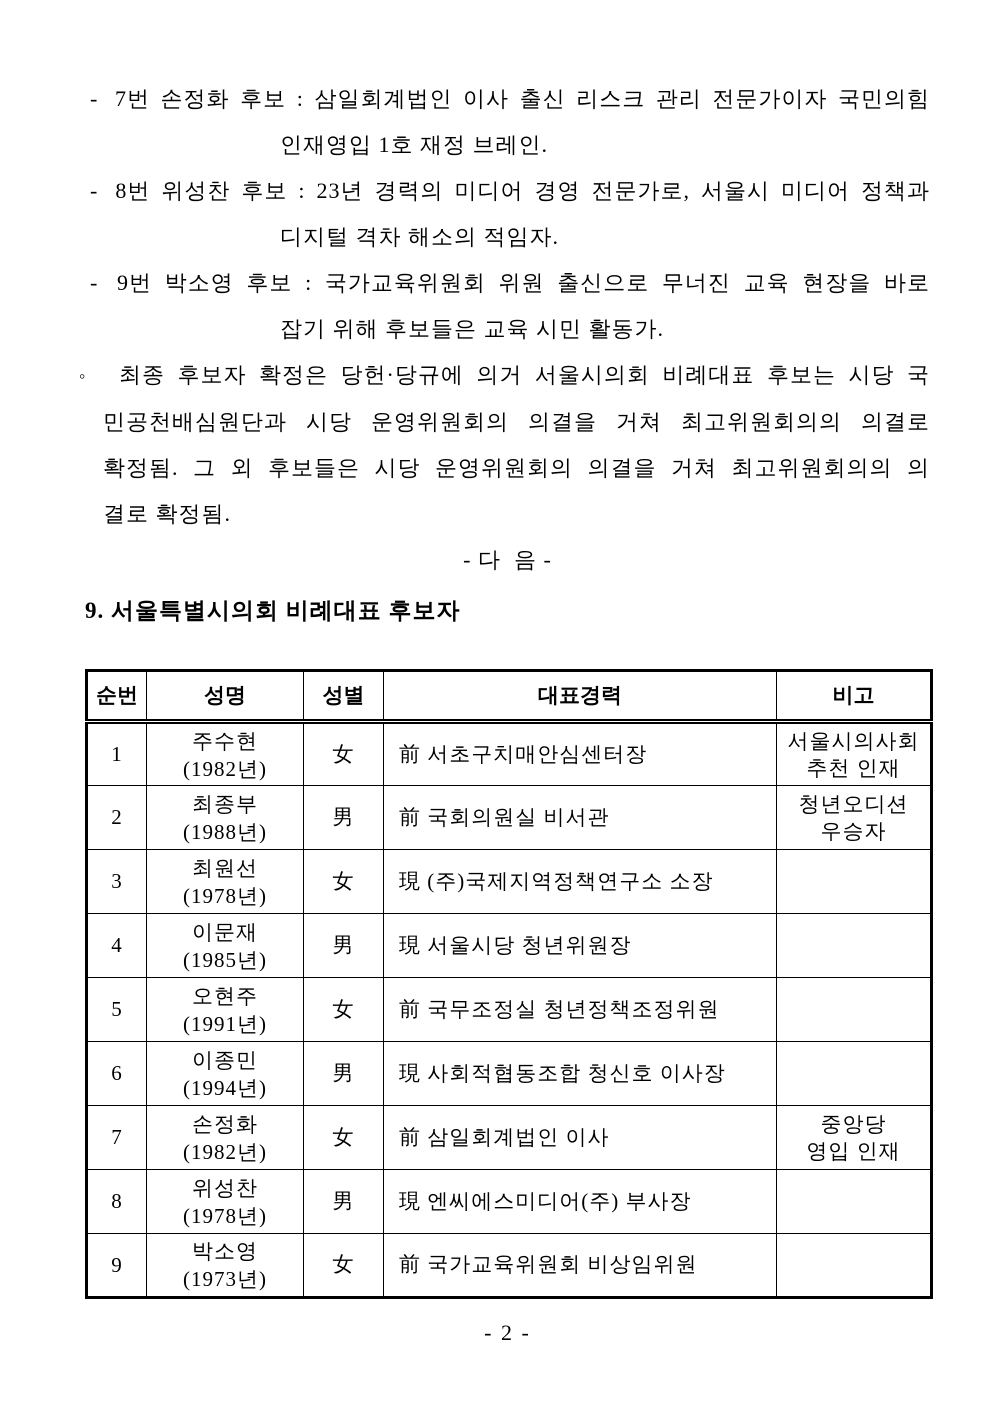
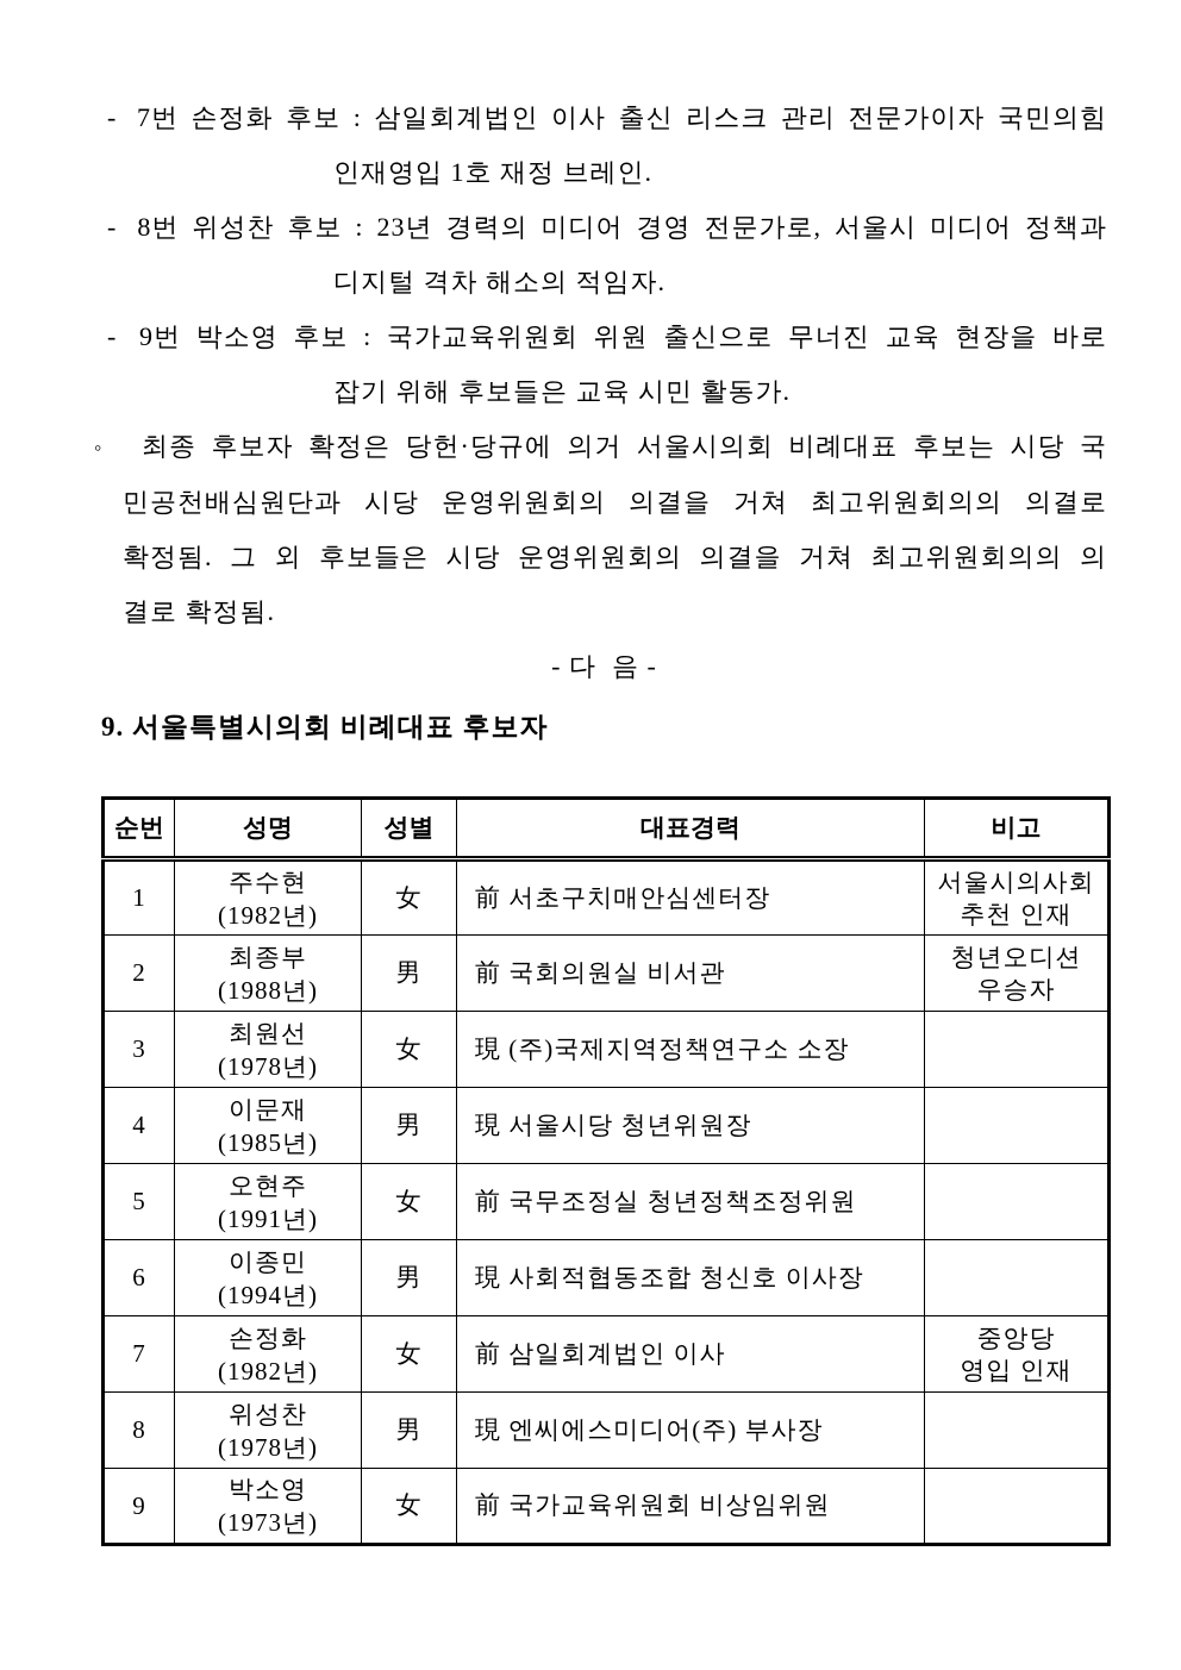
  - 7번 손정화 후보 : 삼일회계법인 이사 출신 리스크 관리 전문가이자 국민의힘
  인재영입 1호 재정 브레인.
  - 8번 위성찬 후보 : 23년 경력의 미디어 경영 전문가로, 서울시 미디어 정책과
  디지털 격차 해소의 적임자.
  - 9번 박소영 후보 : 국가교육위원회 위원 출신으로 무너진 교육 현장을 바로
  잡기 위해 후보들은 교육 시민 활동가.
  ◦ 최종 후보자 확정은 당헌·당규에 의거 서울시의회 비례대표 후보는 시당 국
  민공천배심원단과 시당 운영위원회의 의결을 거쳐 최고위원회의의 의결로
  확정됨. 그 외 후보들은 시당 운영위원회의 의결을 거쳐 최고위원회의의 의
  결로 확정됨.
  - 다 음 -
  9. 서울특별시의회 비례대표 후보자
  순번	성명	성별	대표경력	비고
  1	주수현 (1982년)	女	前 서초구치매안심센터장	서울시의사회 추천 인재
  2	최종부 (1988년)	男	前 국회의원실 비서관	청년오디션 우승자
  3	최원선 (1978년)	女	現 (주)국제지역정책연구소 소장
  4	이문재 (1985년)	男	現 서울시당 청년위원장
  5	오현주 (1991년)	女	前 국무조정실 청년정책조정위원
  6	이종민 (1994년)	男	現 사회적협동조합 청신호 이사장
  7	손정화 (1982년)	女	前 삼일회계법인 이사	중앙당 영입 인재
  8	위성찬 (1978년)	男	現 엔씨에스미디어(주) 부사장
  9	박소영 (1973년)	女	前 국가교육위원회 비상임위원
- - 2 -
